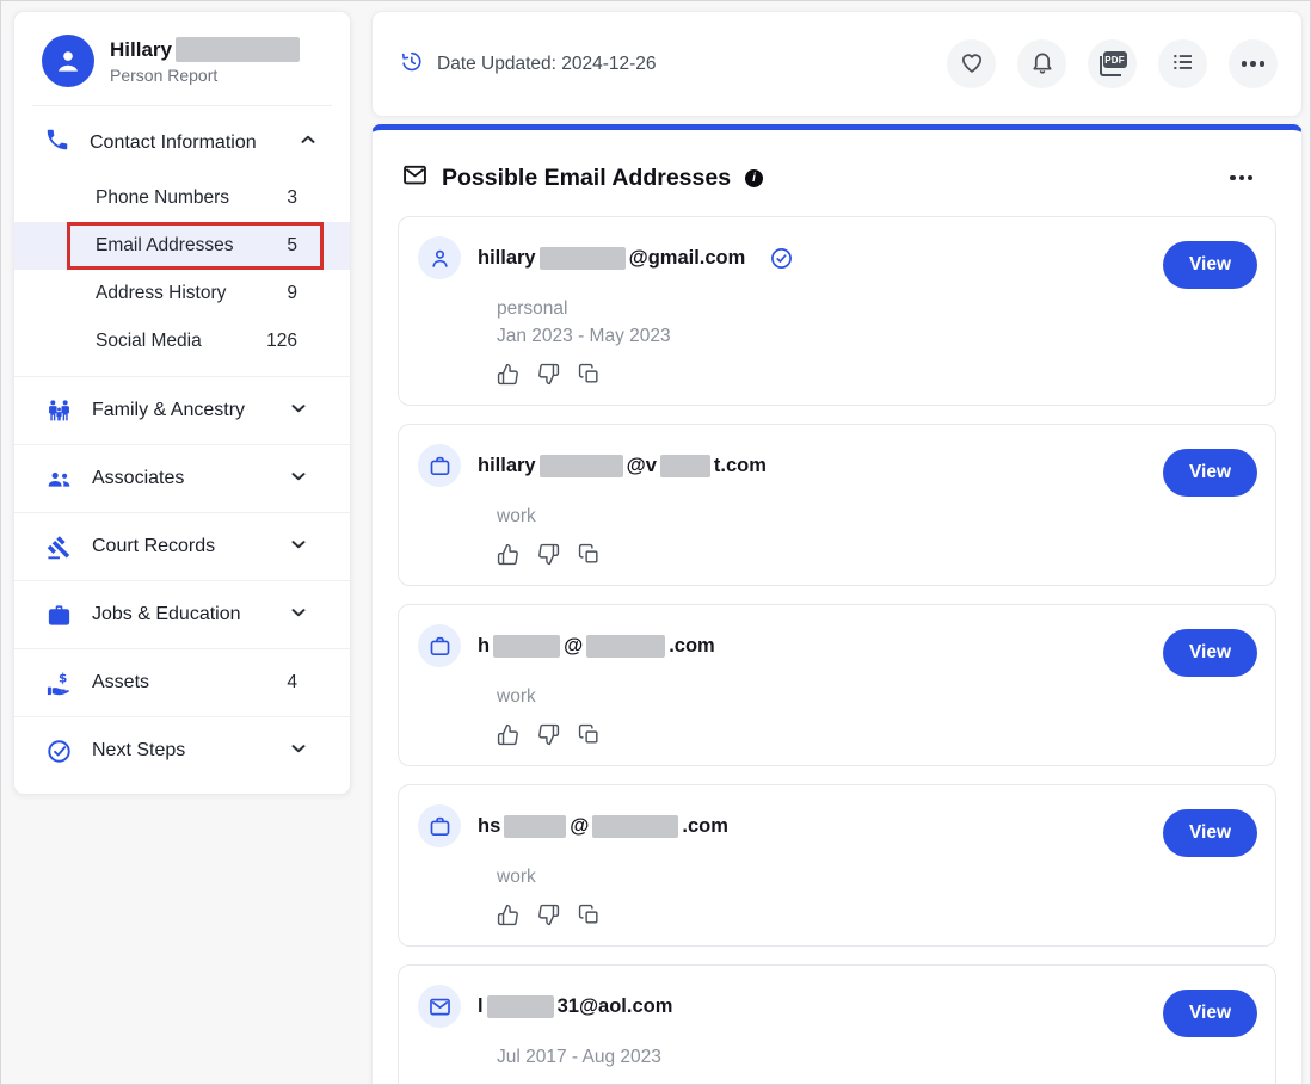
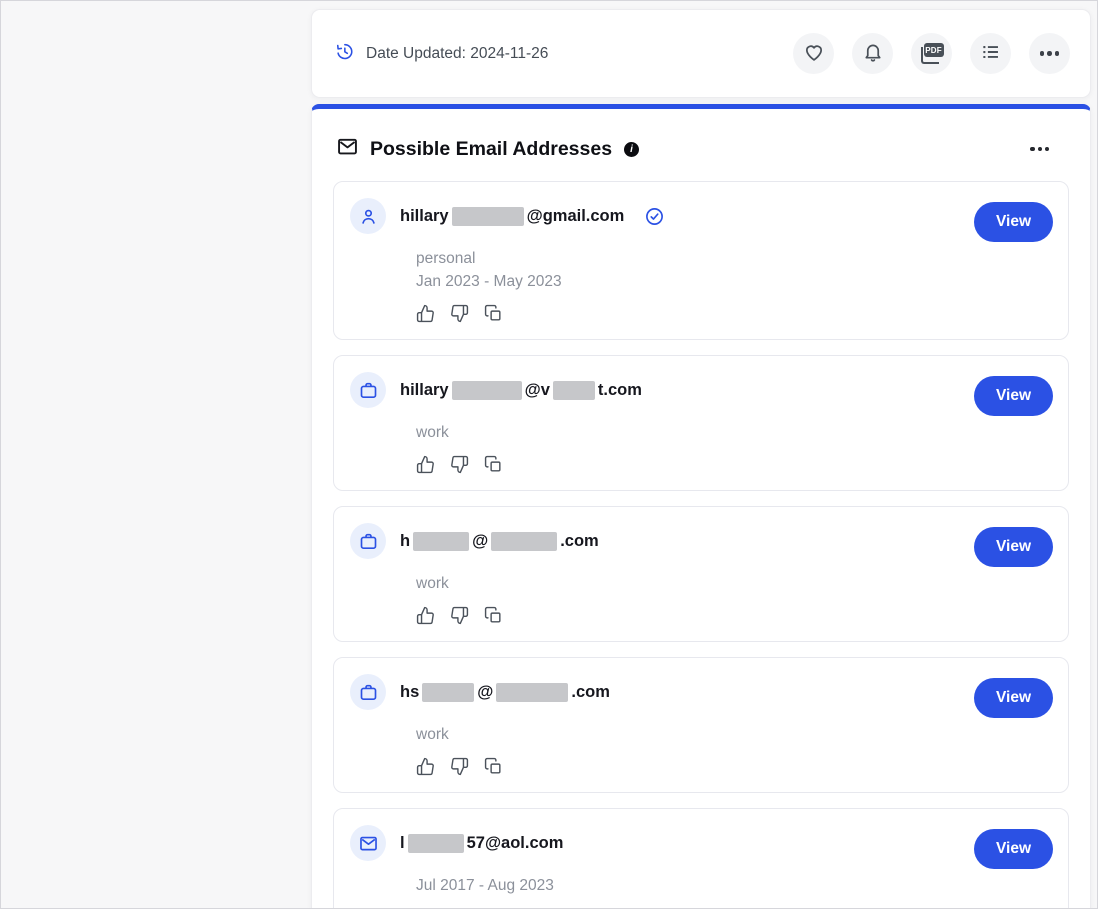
- Hillary
- Person Report
- Contact Information
- Phone Numbers
- 3
- Email Addresses
- 5
- Address History
- 9
- Social Media
- 126
- Family & Ancestry
- Associates
- Court Records
- Jobs & Education
- $
- Assets
- 4
- Next Steps
- Date Updated: 2024-12-26
+ Date Updated: 2024-11-26
  PDF
  Possible Email Addresses
  i
  hillary
  @gmail.com
  personal
  Jan 2023 - May 2023
  View
  hillary
  @v
  t.com
  work
  View
  h
  @
  .com
  work
  View
  hs
  @
  .com
  work
  View
  l
- 31@aol.com
+ 57@aol.com
  Jul 2017 - Aug 2023
  View
